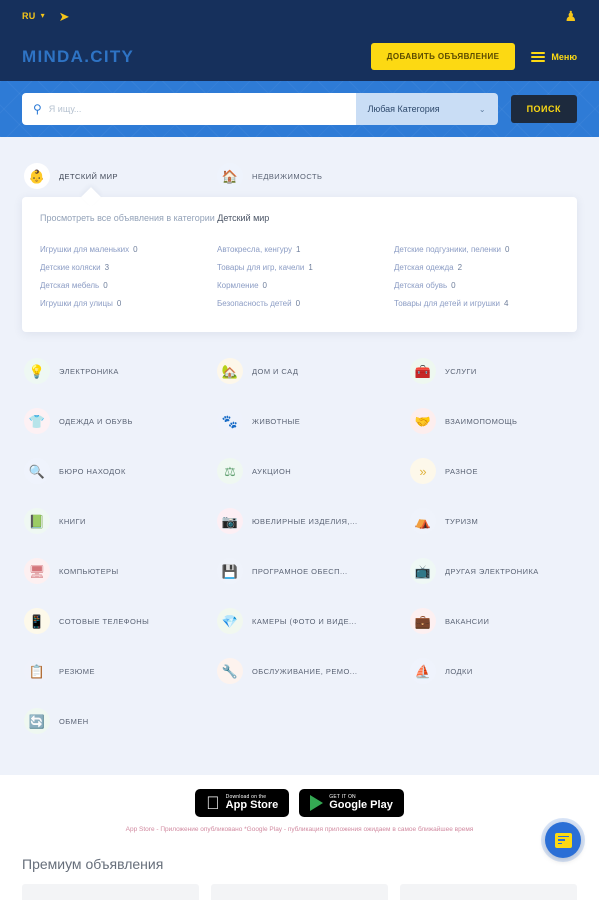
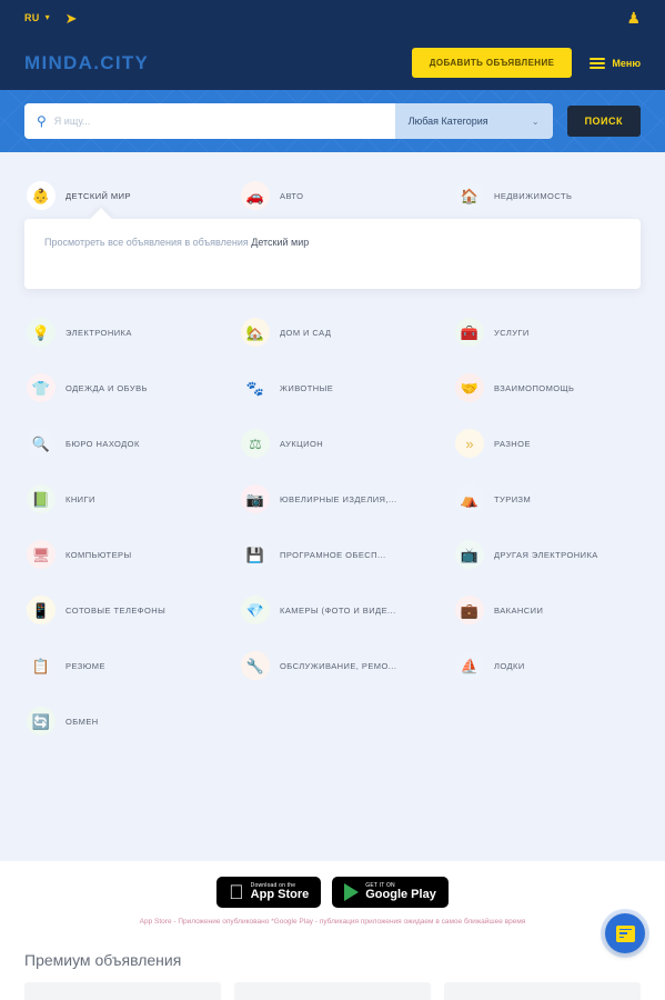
  RU
  ▾
  ➤
  ♟
  MINDA.CITY
  ДОБАВИТЬ ОБЪЯВЛЕНИЕ
  Меню
  ⚲
  Я ищу...
  Любая Категория
  ⌄
  ПОИСК
  👶
  ДЕТСКИЙ МИР
+ 🚗
+ АВТО
  🏠
  НЕДВИЖИМОСТЬ
- Просмотреть все объявления в категории Детский мир
+ Просмотреть все объявления в объявления Детский мир
- Игрушки для маленьких 0
- Детские коляски 3
- Детская мебель 0
- Игрушки для улицы 0
- Автокресла, кенгуру 1
- Товары для игр, качели 1
- Кормление 0
- Безопасность детей 0
- Детские подгузники, пеленки 0
- Детская одежда 2
- Детская обувь 0
- Товары для детей и игрушки 4
  💡
  ЭЛЕКТРОНИКА
  🏡
  ДОМ И САД
  🧰
  УСЛУГИ
  👕
  ОДЕЖДА И ОБУВЬ
  🐾
  ЖИВОТНЫЕ
  🤝
  ВЗАИМОПОМОЩЬ
  🔍
  БЮРО НАХОДОК
  ⚖
  АУКЦИОН
  »
  РАЗНОЕ
  📗
  КНИГИ
  📷
  ЮВЕЛИРНЫЕ ИЗДЕЛИЯ,...
  ⛺
  ТУРИЗМ
  🖥
  КОМПЬЮТЕРЫ
  💾
  ПРОГРАМНОЕ ОБЕСП...
  📺
  ДРУГАЯ ЭЛЕКТРОНИКА
  📱
  СОТОВЫЕ ТЕЛЕФОНЫ
  💎
  КАМЕРЫ (ФОТО И ВИДЕ...
  💼
  ВАКАНСИИ
  📋
  РЕЗЮМЕ
  🔧
  ОБСЛУЖИВАНИЕ, РЕМО...
  ⛵
  ЛОДКИ
  🔄
  ОБМЕН
  
  App Store
  Google Play
  Премиум объявления
